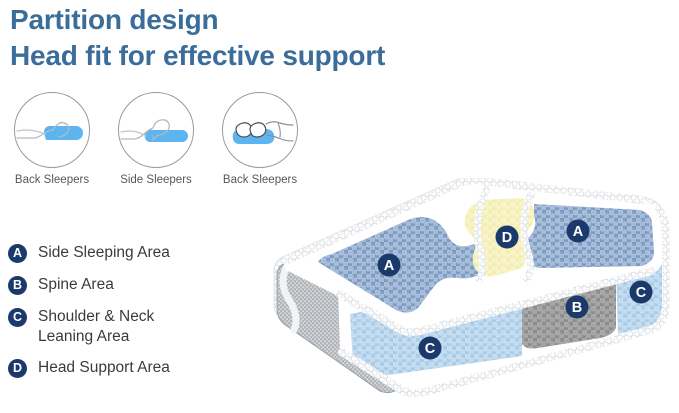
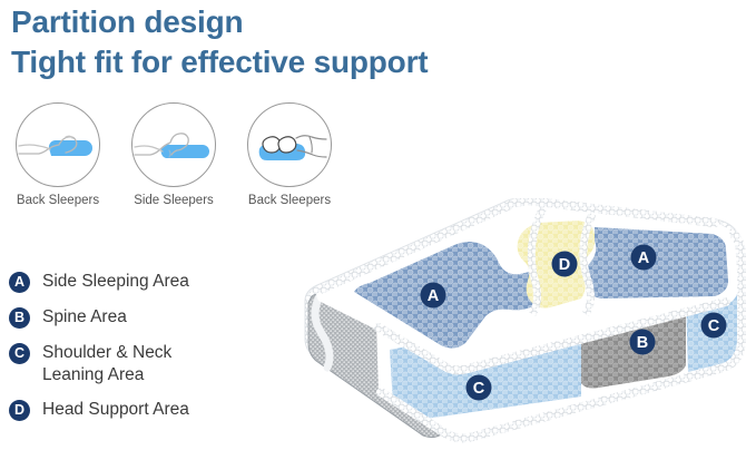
  Partition design
- Head fit for effective support
+ Tight fit for effective support
  Back Sleepers
  Side Sleepers
  Back Sleepers
  A
  Side Sleeping Area
  B
  Spine Area
  C
  Shoulder & Neck
  Leaning Area
  D
  Head Support Area
  A
  D
  A
  B
  C
  C
